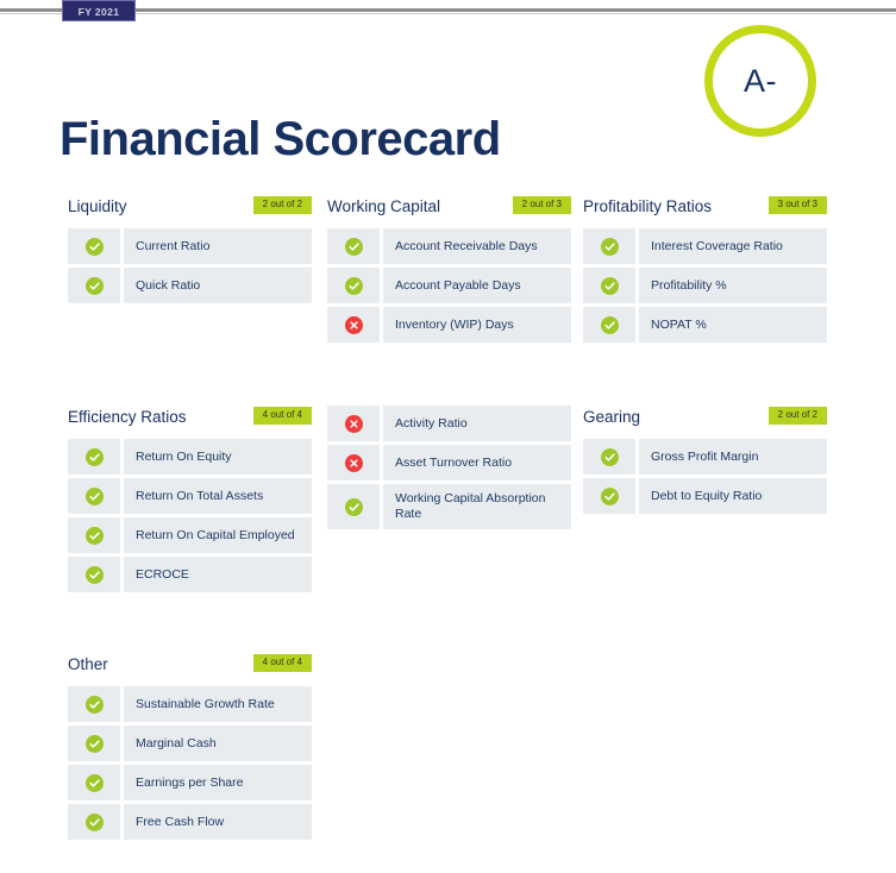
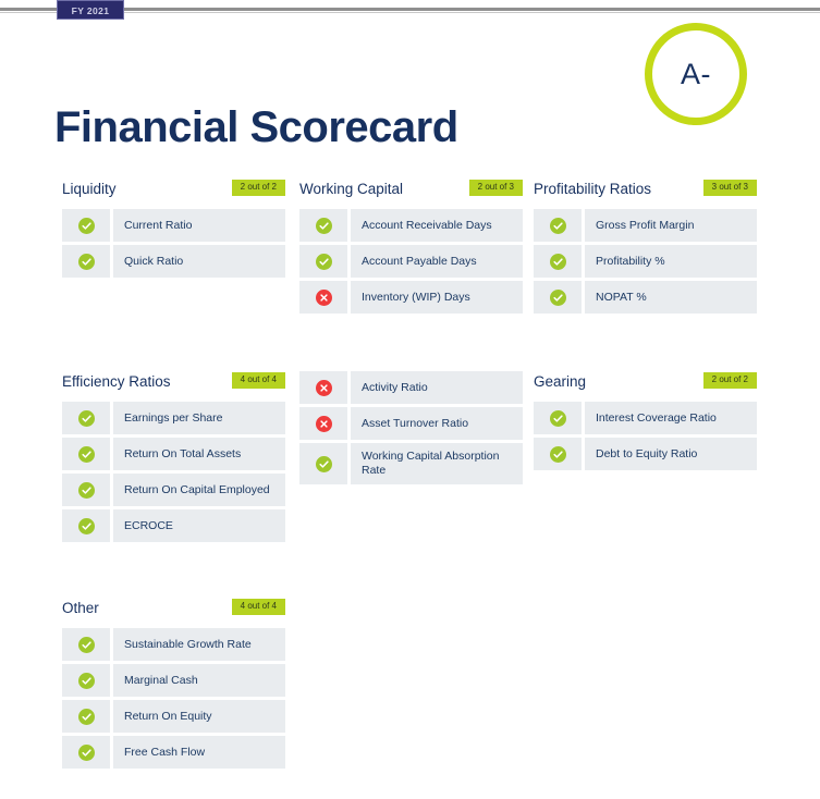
  FY 2021
  Financial Scorecard
  A-
  Liquidity
  2 out of 2
  Current Ratio
  Quick Ratio
  Working Capital
  2 out of 3
  Account Receivable Days
  Account Payable Days
  Inventory (WIP) Days
  Profitability Ratios
  3 out of 3
- Interest Coverage Ratio
+ Gross Profit Margin
  Profitability %
  NOPAT %
  Efficiency Ratios
  4 out of 4
- Return On Equity
+ Earnings per Share
  Return On Total Assets
  Return On Capital Employed
  ECROCE
  Activity Ratio
  Asset Turnover Ratio
  Working Capital Absorption Rate
  Gearing
  2 out of 2
- Gross Profit Margin
+ Interest Coverage Ratio
  Debt to Equity Ratio
  Other
  4 out of 4
  Sustainable Growth Rate
  Marginal Cash
- Earnings per Share
+ Return On Equity
  Free Cash Flow
